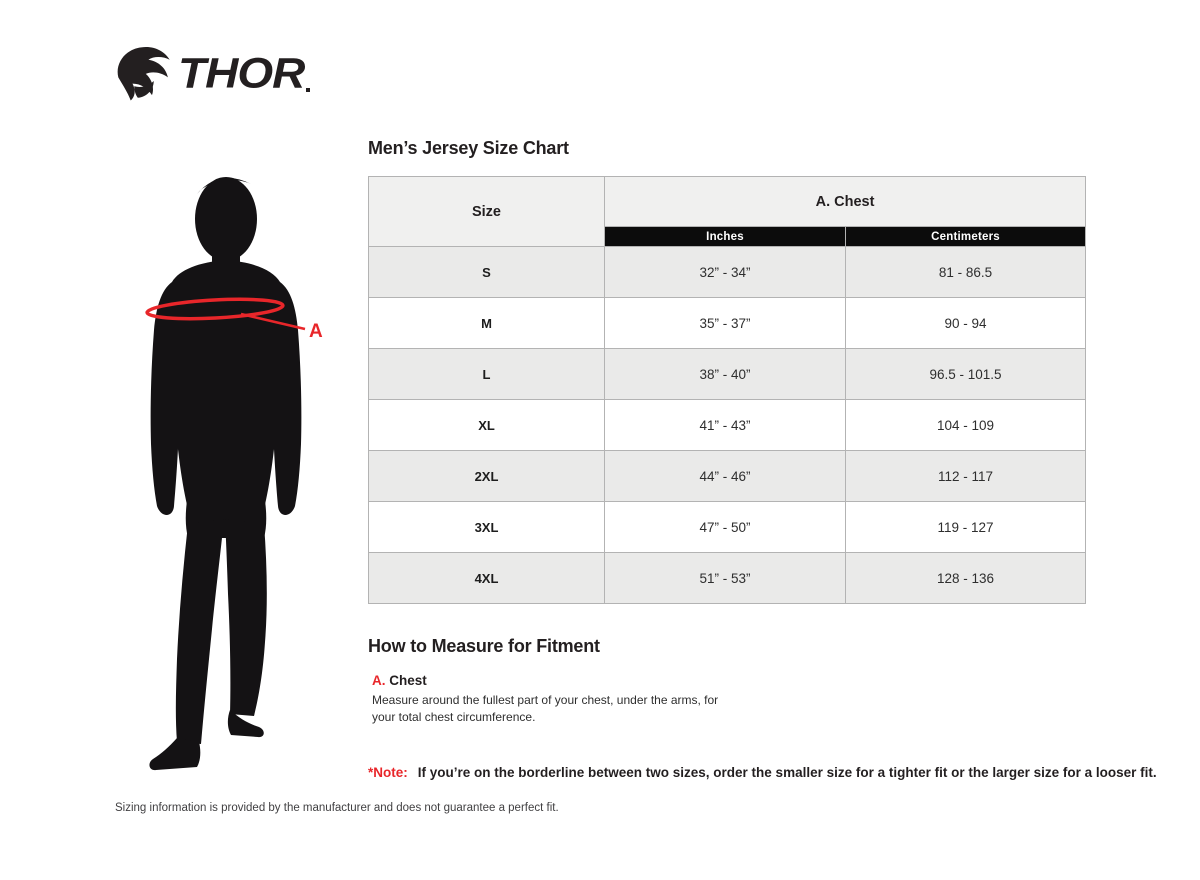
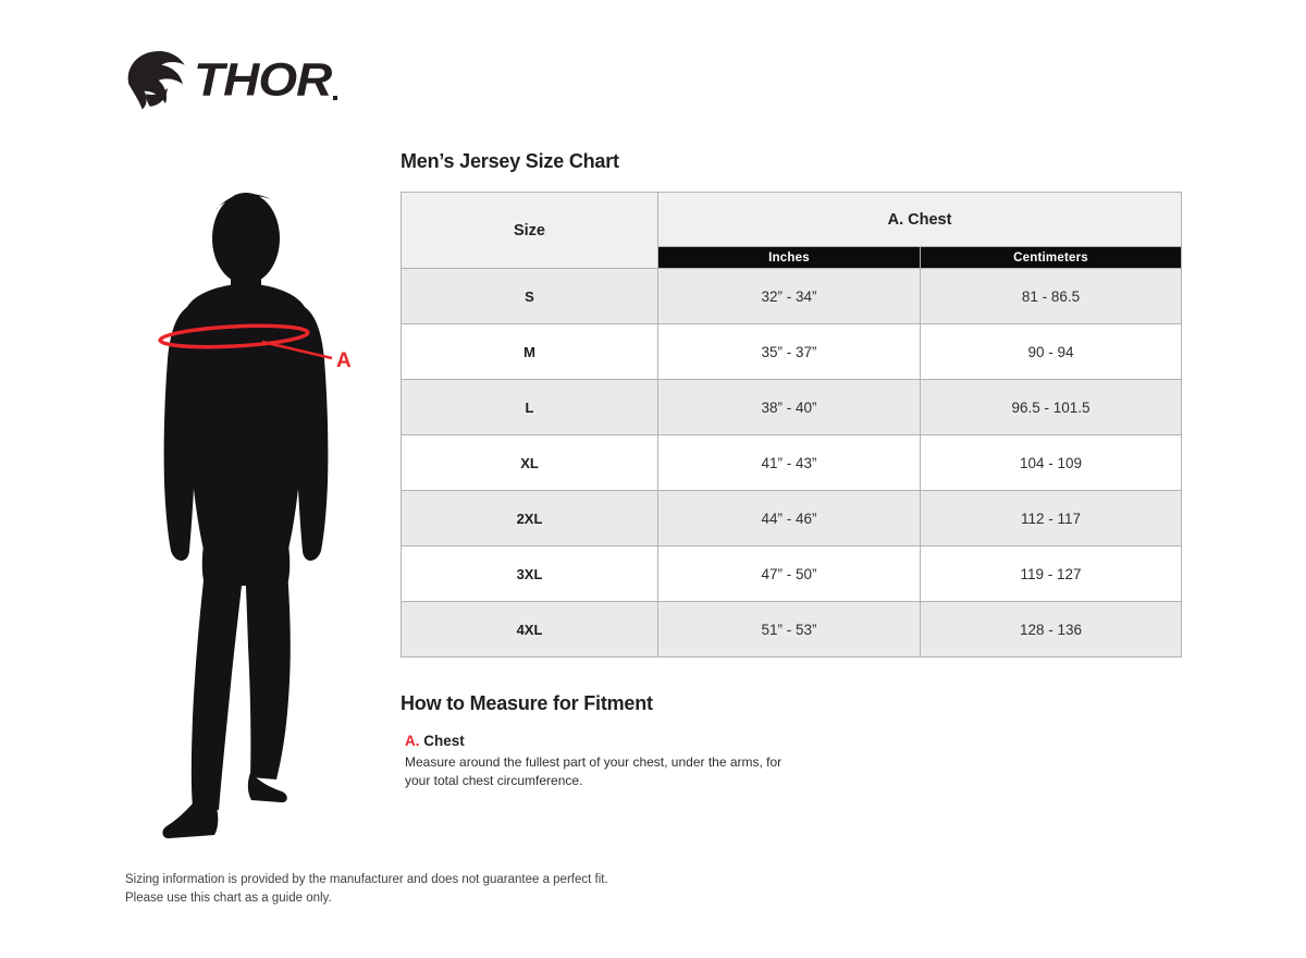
  THOR
  A
  Men’s Jersey Size Chart
  Size	A. Chest
  Inches	Centimeters
  S	32” - 34”	81 - 86.5
  M	35” - 37”	90 - 94
  L	38” - 40”	96.5 - 101.5
  XL	41” - 43”	104 - 109
  2XL	44” - 46”	112 - 117
  3XL	47” - 50”	119 - 127
  4XL	51” - 53”	128 - 136
  How to Measure for Fitment
  A. Chest
  Measure around the fullest part of your chest, under the arms, for your total chest circumference.
- *Note: If you’re on the borderline between two sizes, order the smaller size for a tighter fit or the larger size for a looser fit.
  Sizing information is provided by the manufacturer and does not guarantee a perfect fit.
+ Please use this chart as a guide only.
